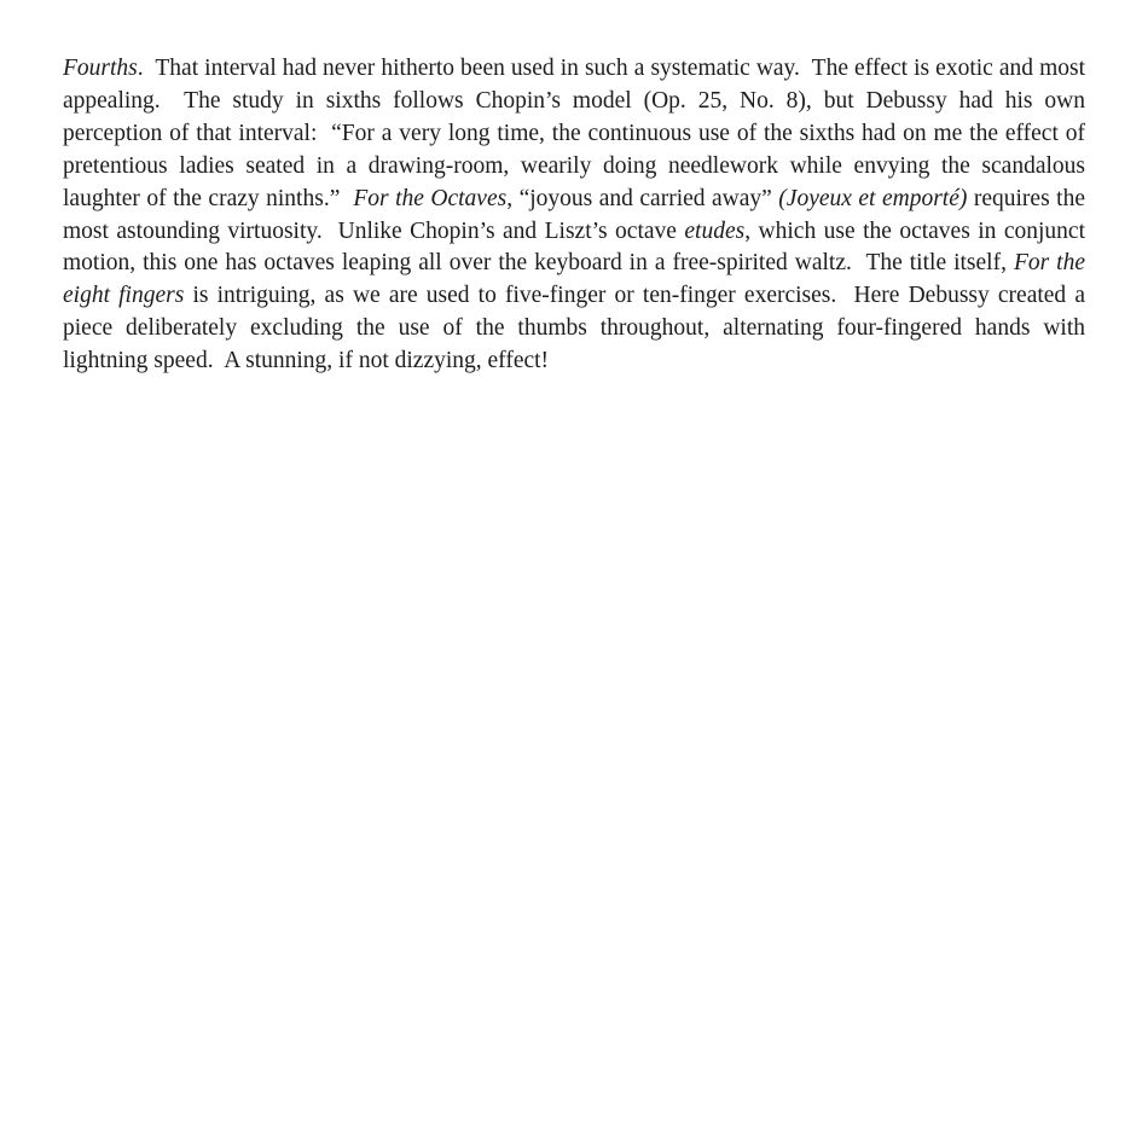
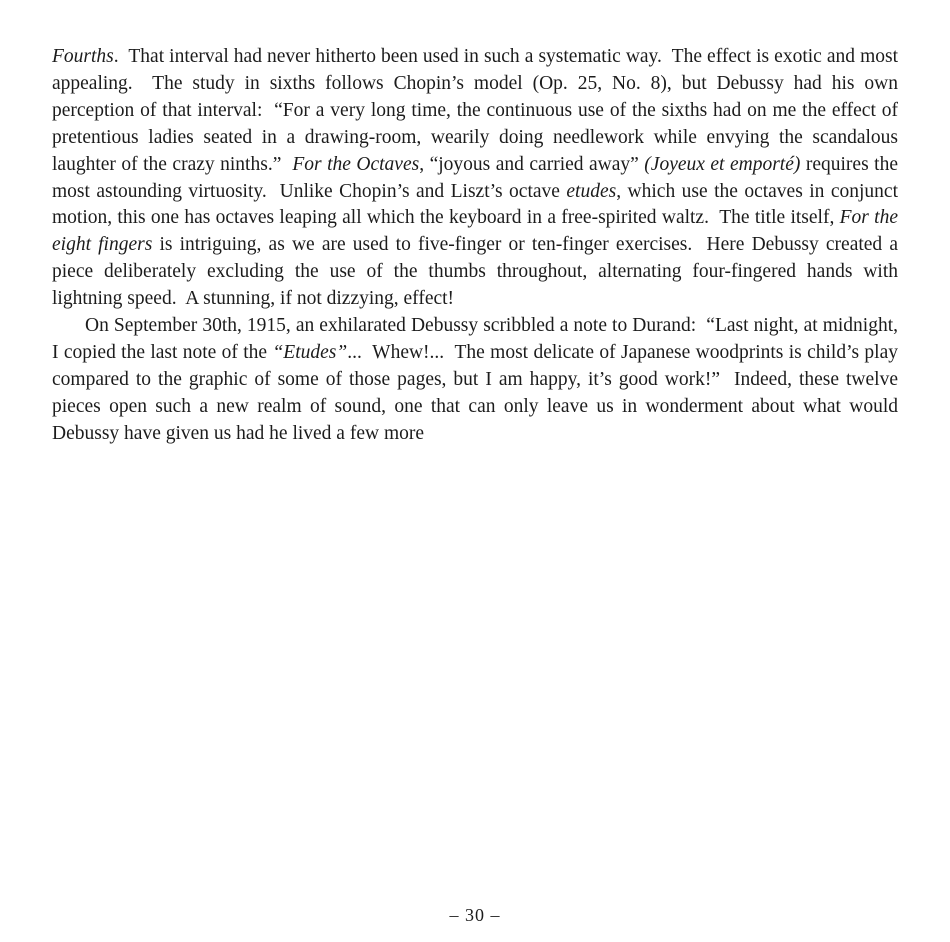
- Fourths. That interval had never hitherto been used in such a systematic way. The effect is exotic and most appealing. The study in sixths follows Chopin’s model (Op. 25, No. 8), but Debussy had his own perception of that interval: “For a very long time, the continuous use of the sixths had on me the effect of pretentious ladies seated in a drawing-room, wearily doing needlework while envying the scandalous laughter of the crazy ninths.” For the Octaves, “joyous and carried away” (Joyeux et emporté) requires the most astounding virtuosity. Unlike Chopin’s and Liszt’s octave etudes, which use the octaves in conjunct motion, this one has octaves leaping all over the keyboard in a free-spirited waltz. The title itself, For the eight fingers is intriguing, as we are used to five-finger or ten-finger exercises. Here Debussy created a piece deliberately excluding the use of the thumbs throughout, alternating four-fingered hands with lightning speed. A stunning, if not dizzying, effect!
+ Fourths. That interval had never hitherto been used in such a systematic way. The effect is exotic and most appealing. The study in sixths follows Chopin’s model (Op. 25, No. 8), but Debussy had his own perception of that interval: “For a very long time, the continuous use of the sixths had on me the effect of pretentious ladies seated in a drawing-room, wearily doing needlework while envying the scandalous laughter of the crazy ninths.” For the Octaves, “joyous and carried away” (Joyeux et emporté) requires the most astounding virtuosity. Unlike Chopin’s and Liszt’s octave etudes, which use the octaves in conjunct motion, this one has octaves leaping all which the keyboard in a free-spirited waltz. The title itself, For the eight fingers is intriguing, as we are used to five-finger or ten-finger exercises. Here Debussy created a piece deliberately excluding the use of the thumbs throughout, alternating four-fingered hands with lightning speed. A stunning, if not dizzying, effect!
+ On September 30th, 1915, an exhilarated Debussy scribbled a note to Durand: “Last night, at midnight, I copied the last note of the “Etudes”... Whew!... The most delicate of Japanese woodprints is child’s play compared to the graphic of some of those pages, but I am happy, it’s good work!” Indeed, these twelve pieces open such a new realm of sound, one that can only leave us in wonderment about what would Debussy have given us had he lived a few more
+ – 30 –
